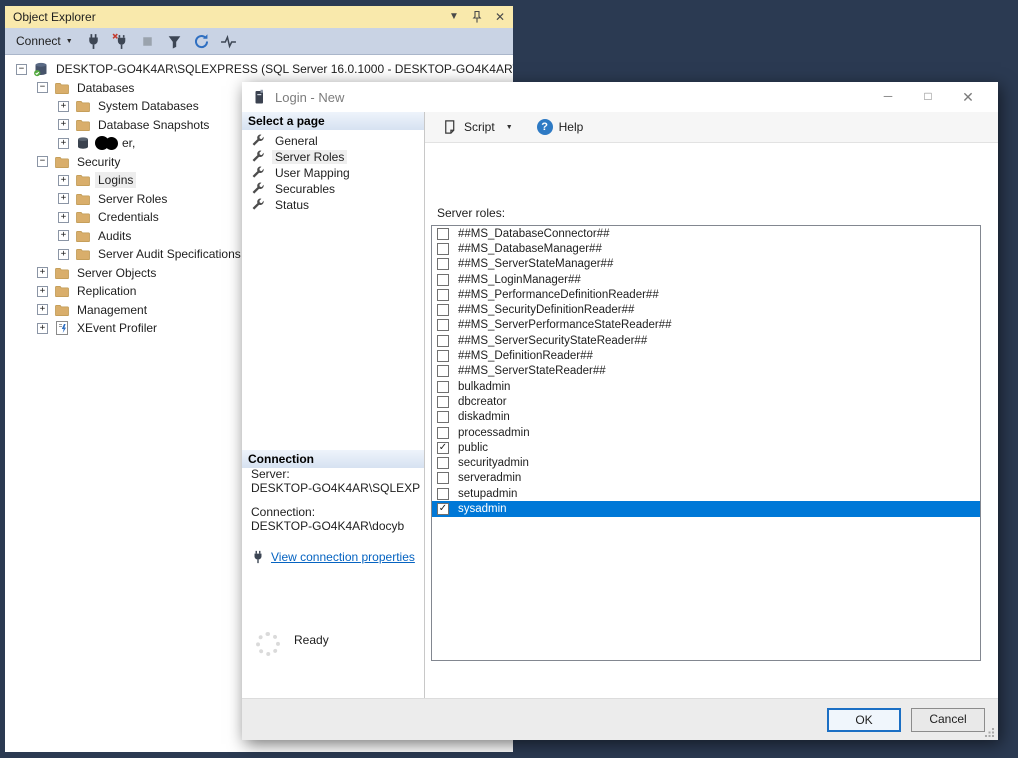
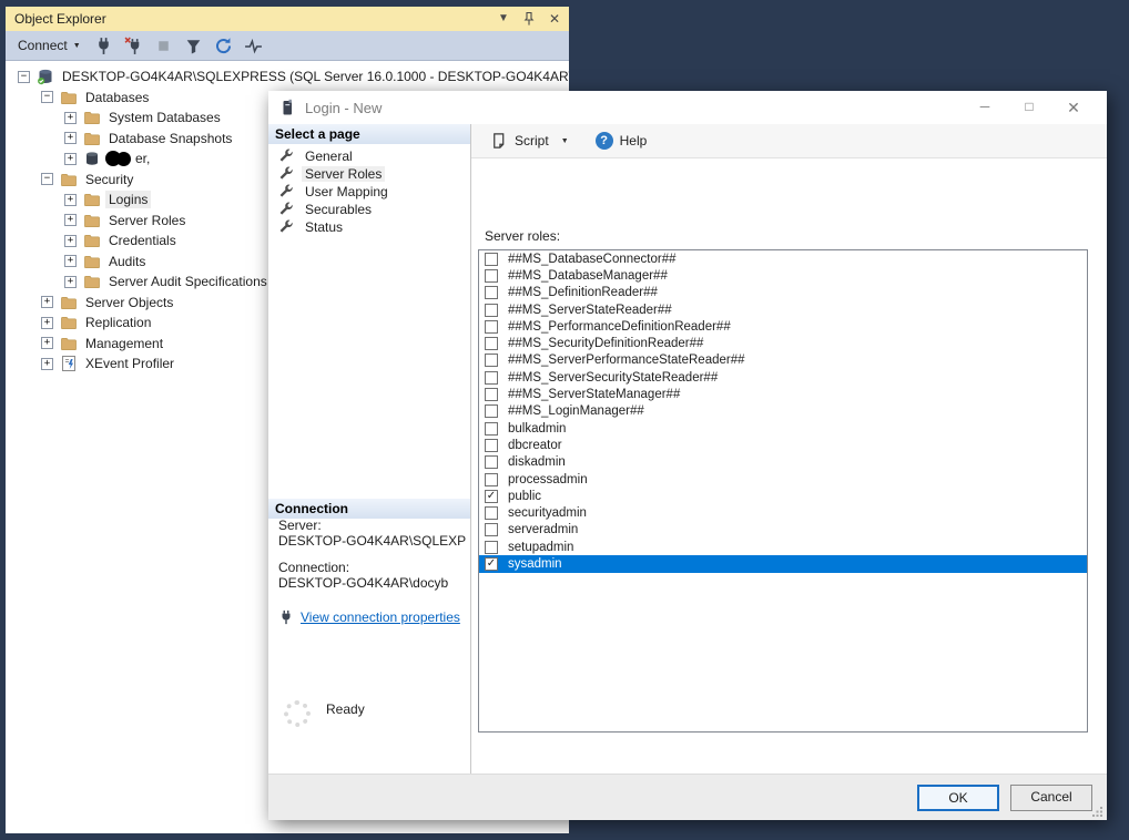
  Object Explorer
  ▼
  ✕
  Connect
  −
  DESKTOP-GO4K4AR\SQLEXPRESS (SQL Server 16.0.1000 - DESKTOP-GO4K4AR
  −
  Databases
  +
  System Databases
  +
  Database Snapshots
  +
  er,
  −
  Security
  +
  Logins
  +
  Server Roles
  +
  Credentials
  +
  Audits
  +
  Server Audit Specifications
  +
  Server Objects
  +
  Replication
  +
  Management
  +
  XEvent Profiler
  Login - New
  ─
  □
  ✕
  Select a page
  General
  Server Roles
  User Mapping
  Securables
  Status
  Connection
  Server:
  DESKTOP-GO4K4AR\SQLEXP
  Connection:
  DESKTOP-GO4K4AR\docyb
  View connection properties
  Ready
  Script
  ?
  Help
  Server roles:
  ##MS_DatabaseConnector##
  ##MS_DatabaseManager##
- ##MS_ServerStateManager##
+ ##MS_DefinitionReader##
- ##MS_LoginManager##
+ ##MS_ServerStateReader##
  ##MS_PerformanceDefinitionReader##
  ##MS_SecurityDefinitionReader##
  ##MS_ServerPerformanceStateReader##
  ##MS_ServerSecurityStateReader##
- ##MS_DefinitionReader##
+ ##MS_ServerStateManager##
- ##MS_ServerStateReader##
+ ##MS_LoginManager##
  bulkadmin
  dbcreator
  diskadmin
  processadmin
  ✓
  public
  securityadmin
  serveradmin
  setupadmin
  ✓
  sysadmin
  OK
  Cancel
